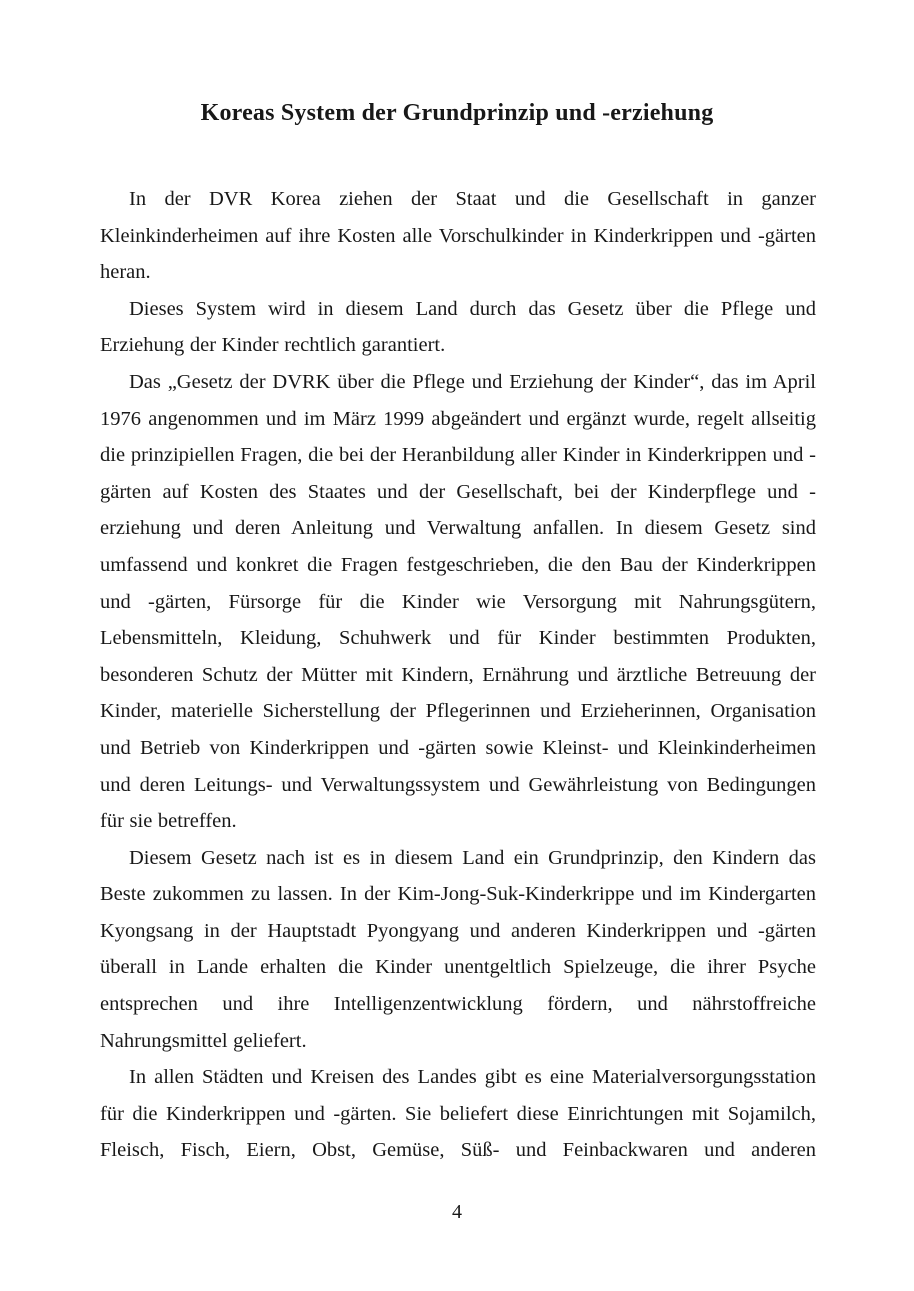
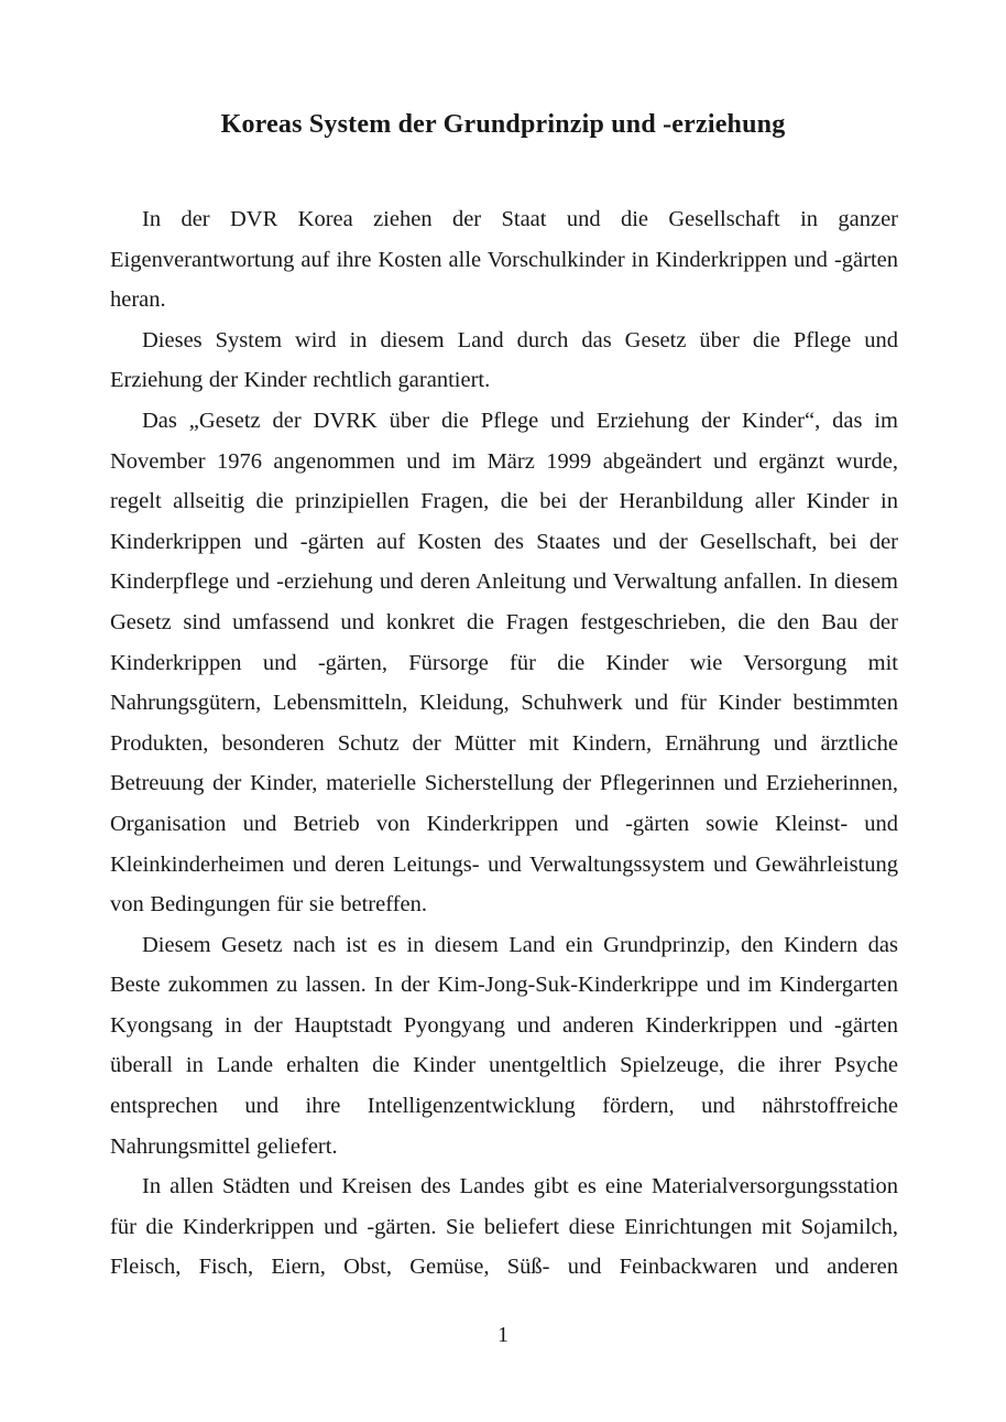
  Koreas System der Grundprinzip und -erziehung
- In der DVR Korea ziehen der Staat und die Gesellschaft in ganzer Kleinkinderheimen auf ihre Kosten alle Vorschulkinder in Kinderkrippen und -gärten heran.
+ In der DVR Korea ziehen der Staat und die Gesellschaft in ganzer Eigenverantwortung auf ihre Kosten alle Vorschulkinder in Kinderkrippen und -gärten heran.
  Dieses System wird in diesem Land durch das Gesetz über die Pflege und Erziehung der Kinder rechtlich garantiert.
- Das „Gesetz der DVRK über die Pflege und Erziehung der Kinder“, das im April 1976 angenommen und im März 1999 abgeändert und ergänzt wurde, regelt allseitig die prinzipiellen Fragen, die bei der Heranbildung aller Kinder in Kinderkrippen und -gärten auf Kosten des Staates und der Gesellschaft, bei der Kinderpflege und -erziehung und deren Anleitung und Verwaltung anfallen. In diesem Gesetz sind umfassend und konkret die Fragen festgeschrieben, die den Bau der Kinderkrippen und -gärten, Fürsorge für die Kinder wie Versorgung mit Nahrungsgütern, Lebensmitteln, Kleidung, Schuhwerk und für Kinder bestimmten Produkten, besonderen Schutz der Mütter mit Kindern, Ernährung und ärztliche Betreuung der Kinder, materielle Sicherstellung der Pflegerinnen und Erzieherinnen, Organisation und Betrieb von Kinderkrippen und -gärten sowie Kleinst- und Kleinkinderheimen und deren Leitungs- und Verwaltungssystem und Gewährleistung von Bedingungen für sie betreffen.
+ Das „Gesetz der DVRK über die Pflege und Erziehung der Kinder“, das im November 1976 angenommen und im März 1999 abgeändert und ergänzt wurde, regelt allseitig die prinzipiellen Fragen, die bei der Heranbildung aller Kinder in Kinderkrippen und -gärten auf Kosten des Staates und der Gesellschaft, bei der Kinderpflege und -erziehung und deren Anleitung und Verwaltung anfallen. In diesem Gesetz sind umfassend und konkret die Fragen festgeschrieben, die den Bau der Kinderkrippen und -gärten, Fürsorge für die Kinder wie Versorgung mit Nahrungsgütern, Lebensmitteln, Kleidung, Schuhwerk und für Kinder bestimmten Produkten, besonderen Schutz der Mütter mit Kindern, Ernährung und ärztliche Betreuung der Kinder, materielle Sicherstellung der Pflegerinnen und Erzieherinnen, Organisation und Betrieb von Kinderkrippen und -gärten sowie Kleinst- und Kleinkinderheimen und deren Leitungs- und Verwaltungssystem und Gewährleistung von Bedingungen für sie betreffen.
  Diesem Gesetz nach ist es in diesem Land ein Grundprinzip, den Kindern das Beste zukommen zu lassen. In der Kim-Jong-Suk-Kinderkrippe und im Kindergarten Kyongsang in der Hauptstadt Pyongyang und anderen Kinderkrippen und -gärten überall in Lande erhalten die Kinder unentgeltlich Spielzeuge, die ihrer Psyche entsprechen und ihre Intelligenzentwicklung fördern, und nährstoffreiche Nahrungsmittel geliefert.
  In allen Städten und Kreisen des Landes gibt es eine Materialversorgungsstation für die Kinderkrippen und -gärten. Sie beliefert diese Einrichtungen mit Sojamilch, Fleisch, Fisch, Eiern, Obst, Gemüse, Süß- und Feinbackwaren und anderen
- 4
+ 1
